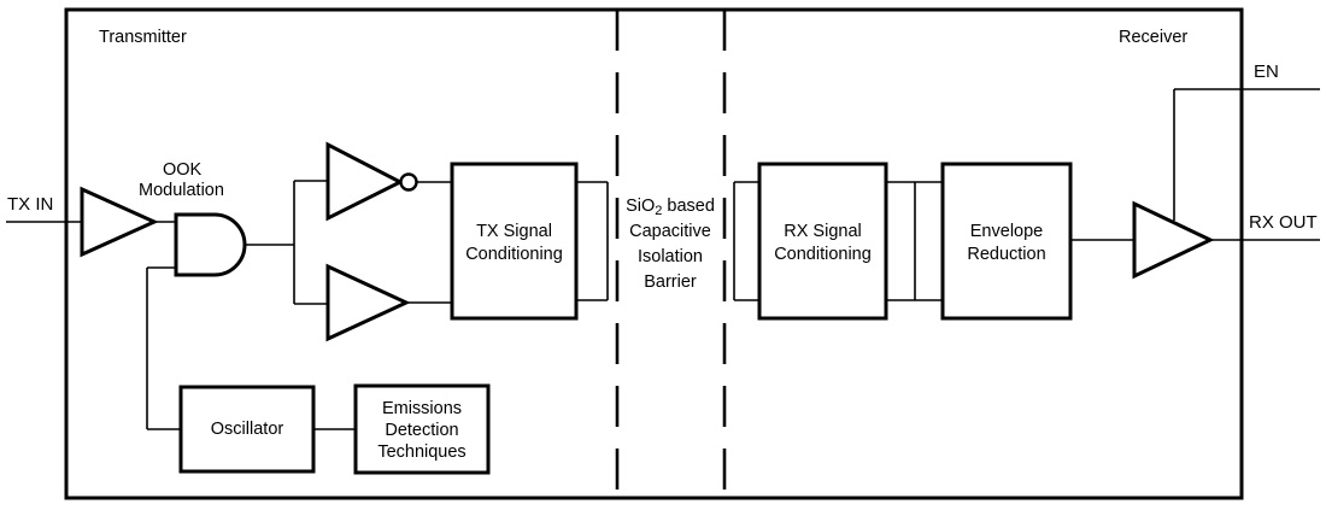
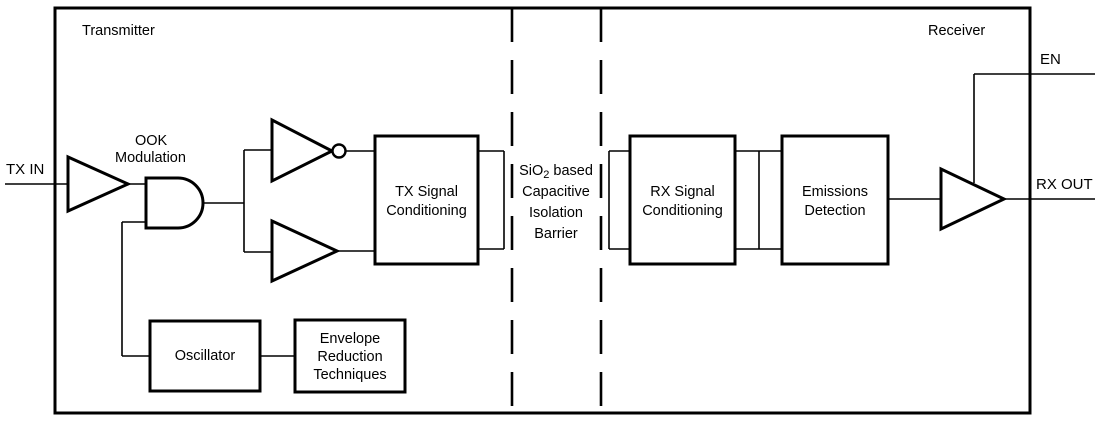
  Transmitter
  Receiver
  TX IN
  OOK
  Modulation
  TX Signal
  Conditioning
  SiO2 based
  Capacitive
  Isolation
  Barrier
  RX Signal
  Conditioning
- Envelope
+ Emissions
- Reduction
+ Detection
  EN
  RX OUT
  Oscillator
- Emissions
+ Envelope
- Detection
+ Reduction
  Techniques
